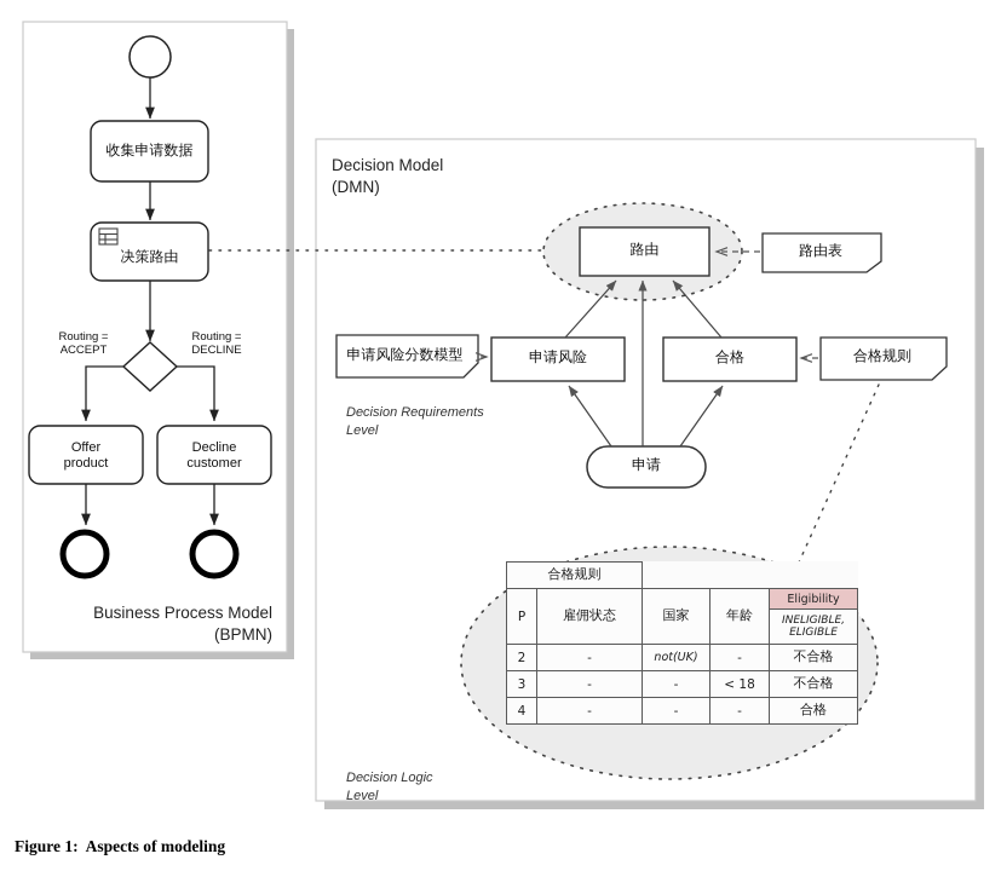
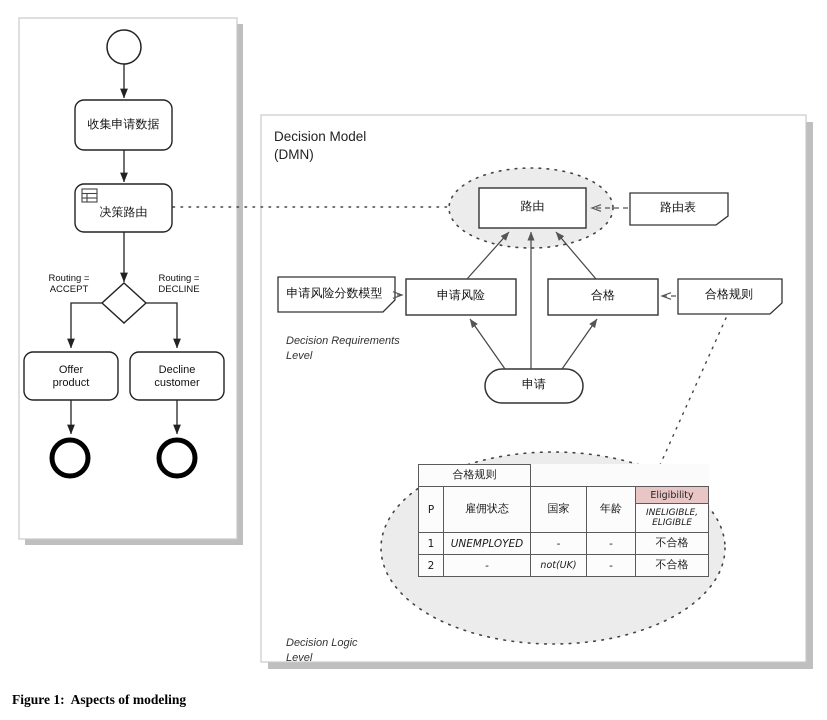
  收集申请数据
  决策路由
  Routing =
  ACCEPT
  Routing =
  DECLINE
  Offer
  product
  Decline
  customer
- Business Process Model
- (BPMN)
  Decision Model
  (DMN)
  Decision Requirements
  Level
  Decision Logic
  Level
  路由
  申请风险
  合格
  申请
  申请风险分数模型
  路由表
  合格规则
  合格规则
  P	雇佣状态	国家	年龄	Eligibility INELIGIBLE, ELIGIBLE
+ 1	UNEMPLOYED	-	-	不合格
  2	-	not(UK)	-	不合格
- 3	-	-	< 18	不合格
- 4	-	-	-	合格
  Figure 1: Aspects of modeling
